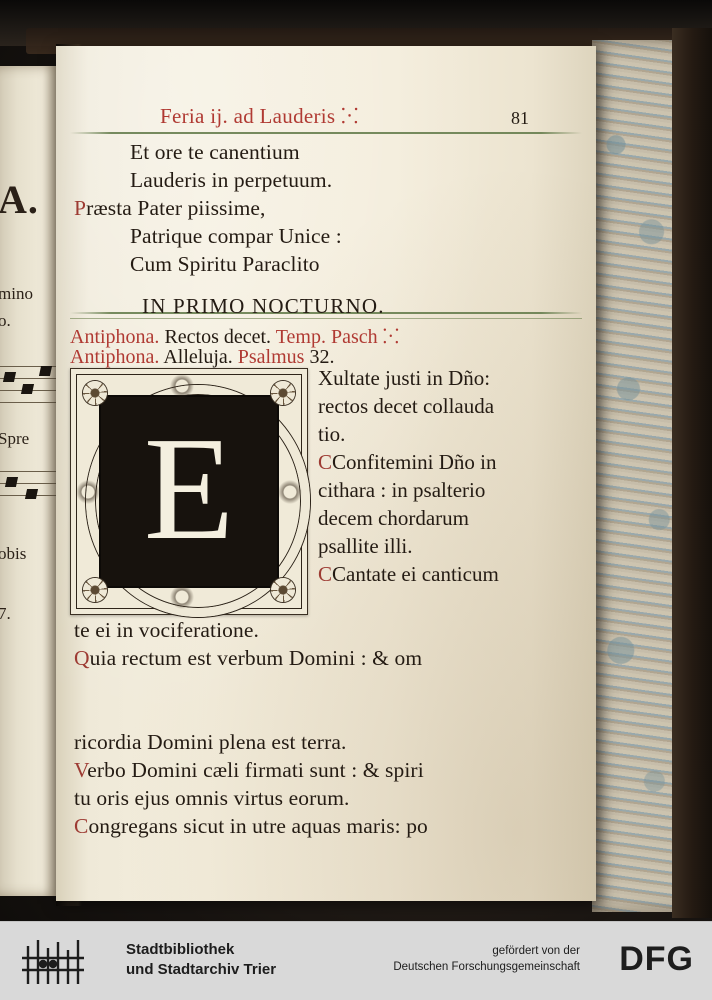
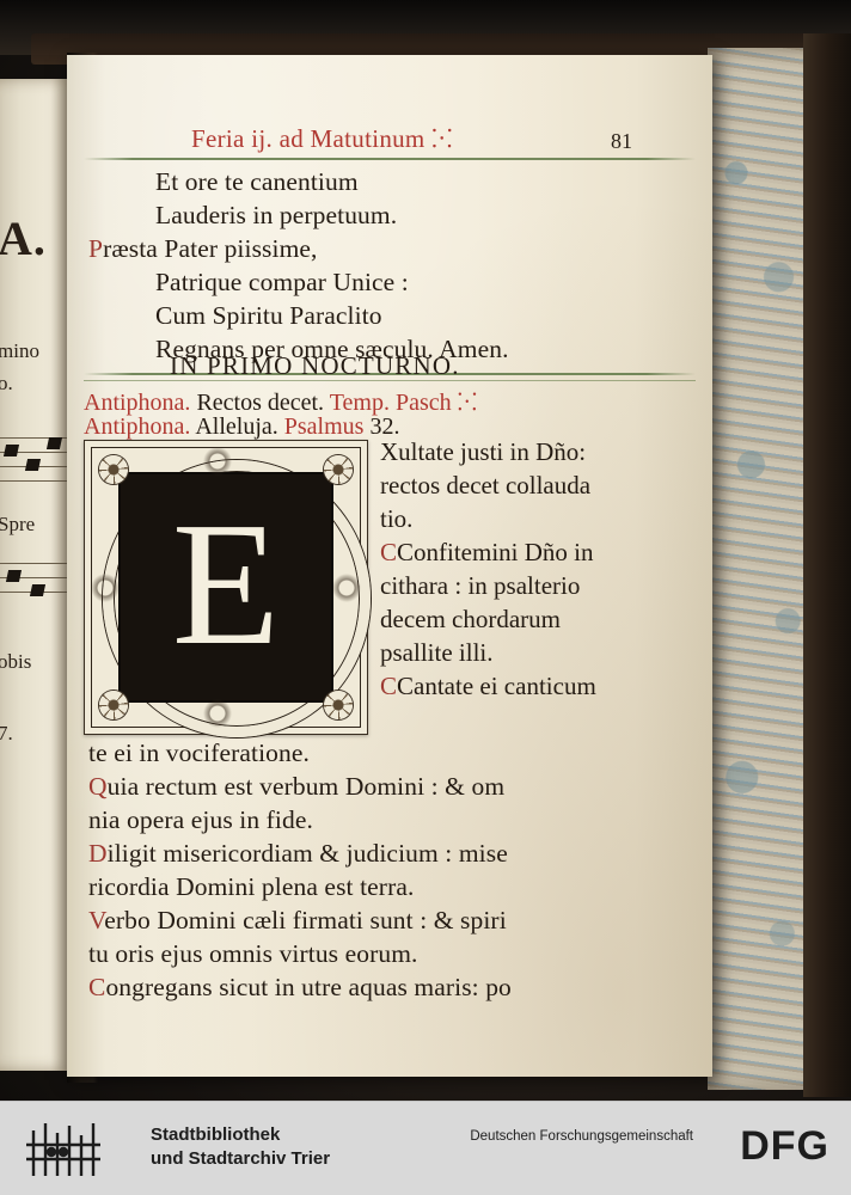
  A.
  mino
  o.
  Spre
  obis
  7.
- Feria ij. ad Lauderis ⁙
+ Feria ij. ad Matutinum ⁙
  81
  Et ore te canentium
  Lauderis in perpetuum.
  Præsta Pater piissime,
  Patrique compar Unice :
  Cum Spiritu Paraclito
+ Regnans per omne sæculu. Amen.
  IN PRIMO NOCTURNO.
  Antiphona. Rectos decet. Temp. Pasch ⁙
  Antiphona. Alleluja. Psalmus 32.
  E
  Xultate justi in Dño:
  rectos decet collauda
  tio.
  CConfitemini Dño in
  cithara : in psalterio
  decem chordarum
  psallite illi.
  CCantate ei canticum
  te ei in vociferatione.
  Quia rectum est verbum Domini : & om
+ nia opera ejus in fide.
+ Diligit misericordiam & judicium : mise
  ricordia Domini plena est terra.
  Verbo Domini cæli firmati sunt : & spiri
  tu oris ejus omnis virtus eorum.
  Congregans sicut in utre aquas maris: po
  Stadtbibliothek
  und Stadtarchiv Trier
- gefördert von der
  Deutschen Forschungsgemeinschaft
  DFG
